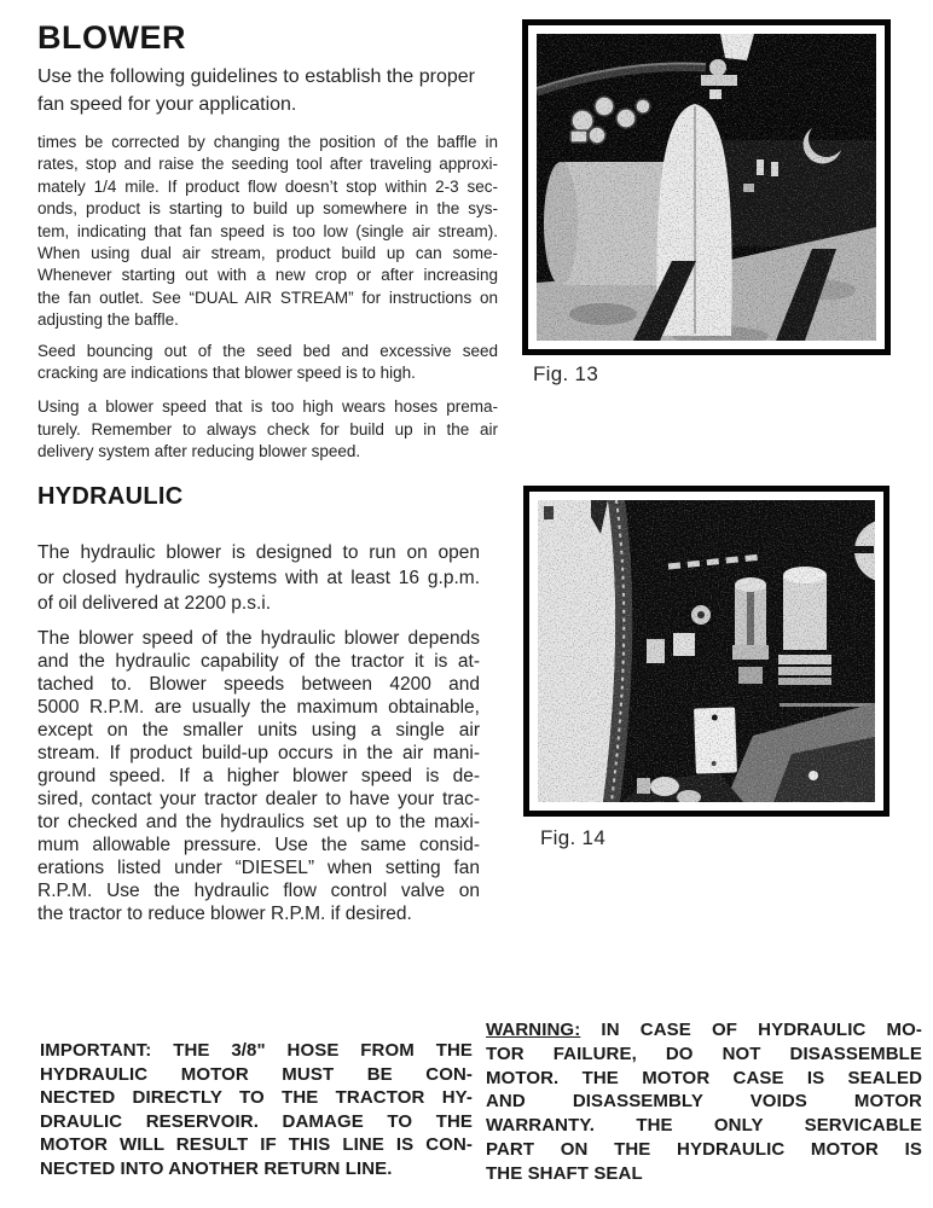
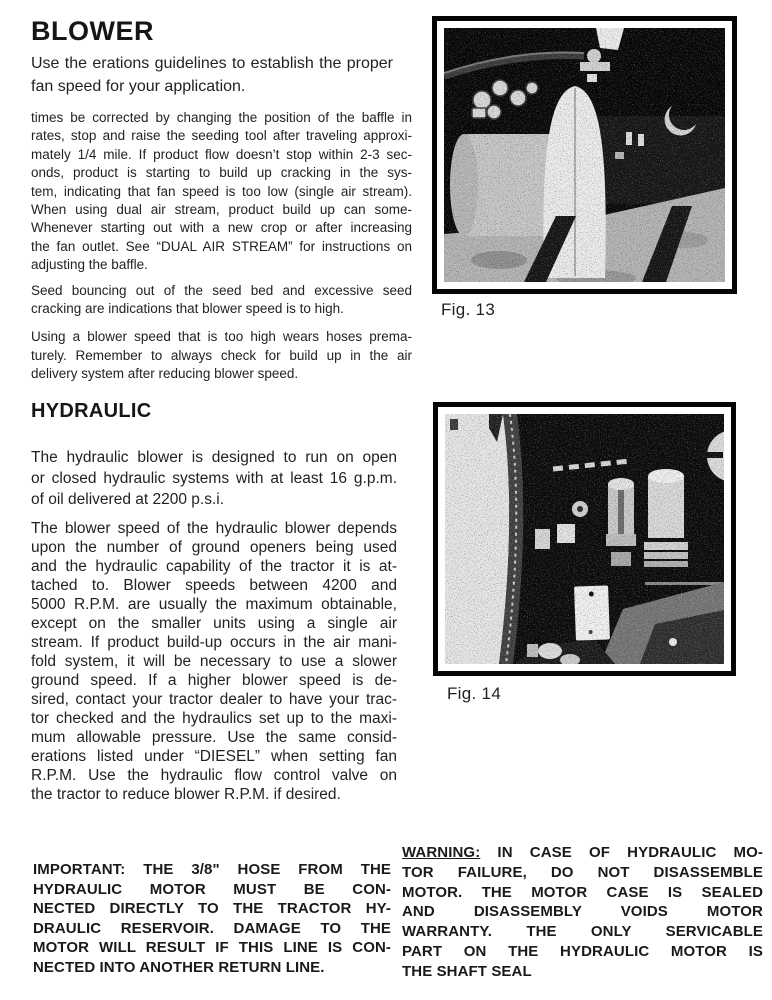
  BLOWER
- Use the following guidelines to establish the proper
+ Use the erations guidelines to establish the proper
  fan speed for your application.
  times be corrected by changing the position of the baffle in
  rates, stop and raise the seeding tool after traveling approxi-
  mately 1/4 mile. If product flow doesn’t stop within 2-3 sec-
- onds, product is starting to build up somewhere in the sys-
+ onds, product is starting to build up cracking in the sys-
  tem, indicating that fan speed is too low (single air stream).
  When using dual air stream, product build up can some-
  Whenever starting out with a new crop or after increasing
  the fan outlet. See “DUAL AIR STREAM” for instructions on
  adjusting the baffle.
  Seed bouncing out of the seed bed and excessive seed
  cracking are indications that blower speed is to high.
  Using a blower speed that is too high wears hoses prema-
  turely. Remember to always check for build up in the air
  delivery system after reducing blower speed.
  HYDRAULIC
  The hydraulic blower is designed to run on open
  or closed hydraulic systems with at least 16 g.p.m.
  of oil delivered at 2200 p.s.i.
  The blower speed of the hydraulic blower depends
+ upon the number of ground openers being used
  and the hydraulic capability of the tractor it is at-
  tached to. Blower speeds between 4200 and
  5000 R.P.M. are usually the maximum obtainable,
  except on the smaller units using a single air
  stream. If product build-up occurs in the air mani-
+ fold system, it will be necessary to use a slower
  ground speed. If a higher blower speed is de-
  sired, contact your tractor dealer to have your trac-
  tor checked and the hydraulics set up to the maxi-
  mum allowable pressure. Use the same consid-
  erations listed under “DIESEL” when setting fan
  R.P.M. Use the hydraulic flow control valve on
  the tractor to reduce blower R.P.M. if desired.
  Fig. 13
  Fig. 14
  IMPORTANT: THE 3/8" HOSE FROM THE
  HYDRAULIC MOTOR MUST BE CON-
  NECTED DIRECTLY TO THE TRACTOR HY-
  DRAULIC RESERVOIR. DAMAGE TO THE
  MOTOR WILL RESULT IF THIS LINE IS CON-
  NECTED INTO ANOTHER RETURN LINE.
  WARNING: IN CASE OF HYDRAULIC MO-
  TOR FAILURE, DO NOT DISASSEMBLE
  MOTOR. THE MOTOR CASE IS SEALED
  AND DISASSEMBLY VOIDS MOTOR
  WARRANTY. THE ONLY SERVICABLE
  PART ON THE HYDRAULIC MOTOR IS
  THE SHAFT SEAL
